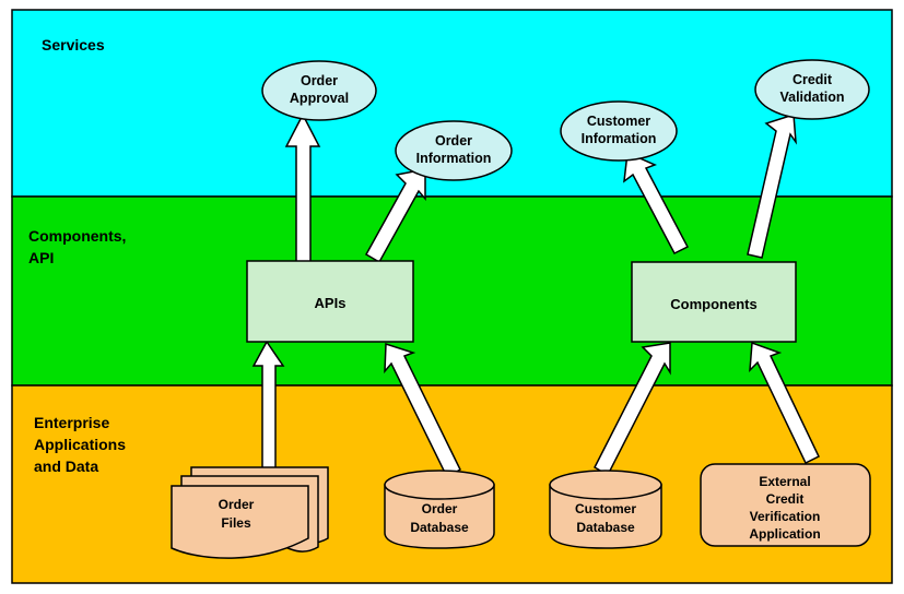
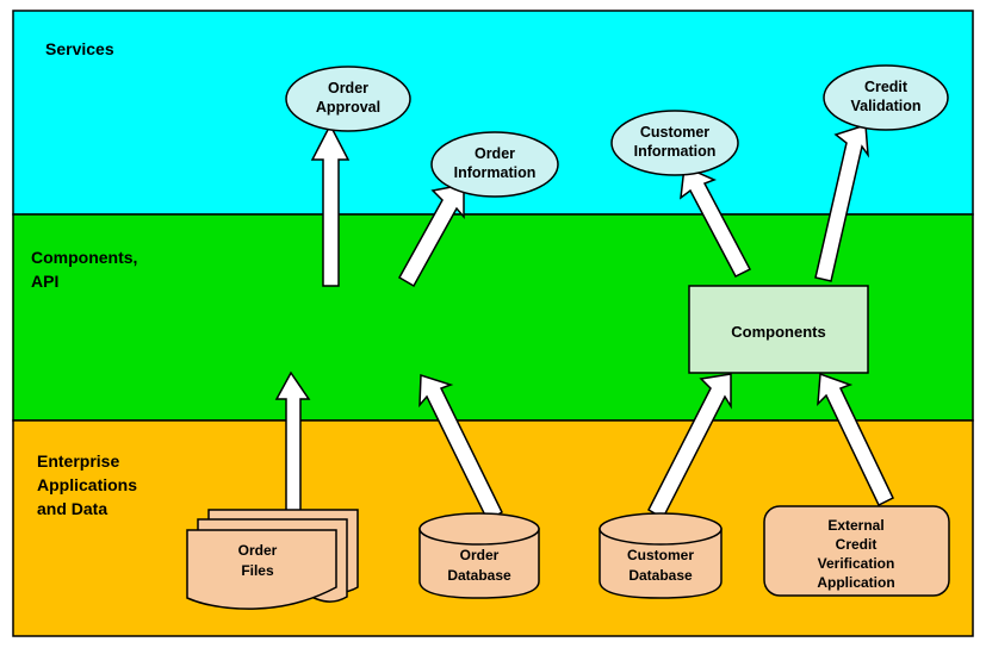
  Services
  Components,
  API
  Enterprise
  Applications
  and Data
- APIs
  Components
  Order
  Approval
  Order
  Information
  Customer
  Information
  Credit
  Validation
  Order
  Files
  Order
  Database
  Customer
  Database
  External
  Credit
  Verification
  Application
